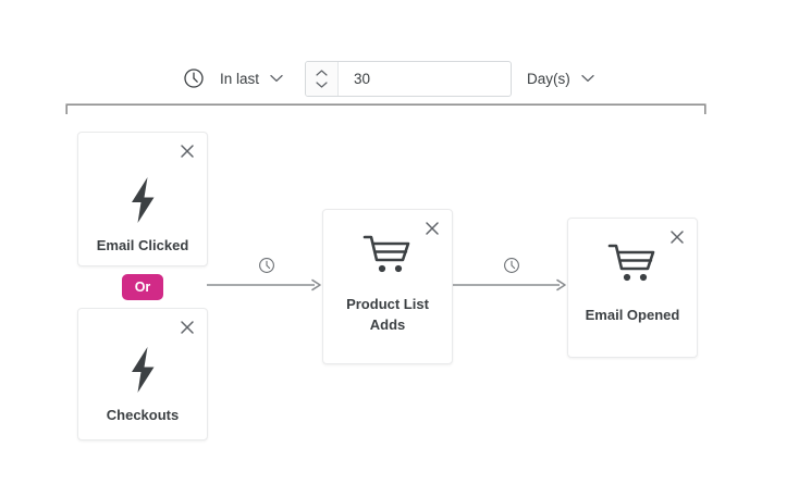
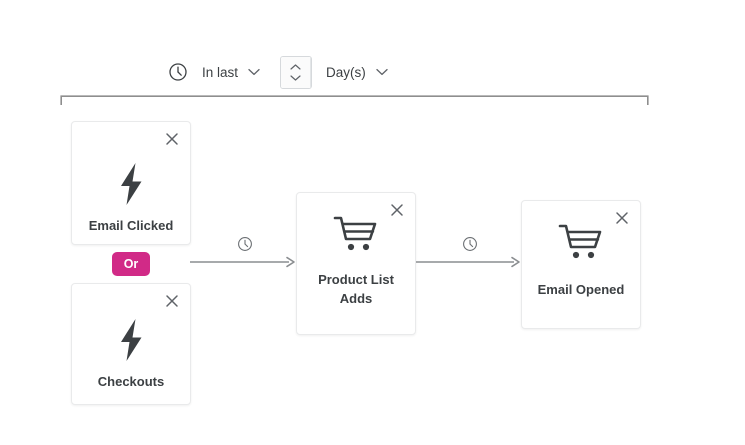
  In last
- 30
  Day(s)
  Email Clicked
  Checkouts
  Product List Adds
  Email Opened
  Or
